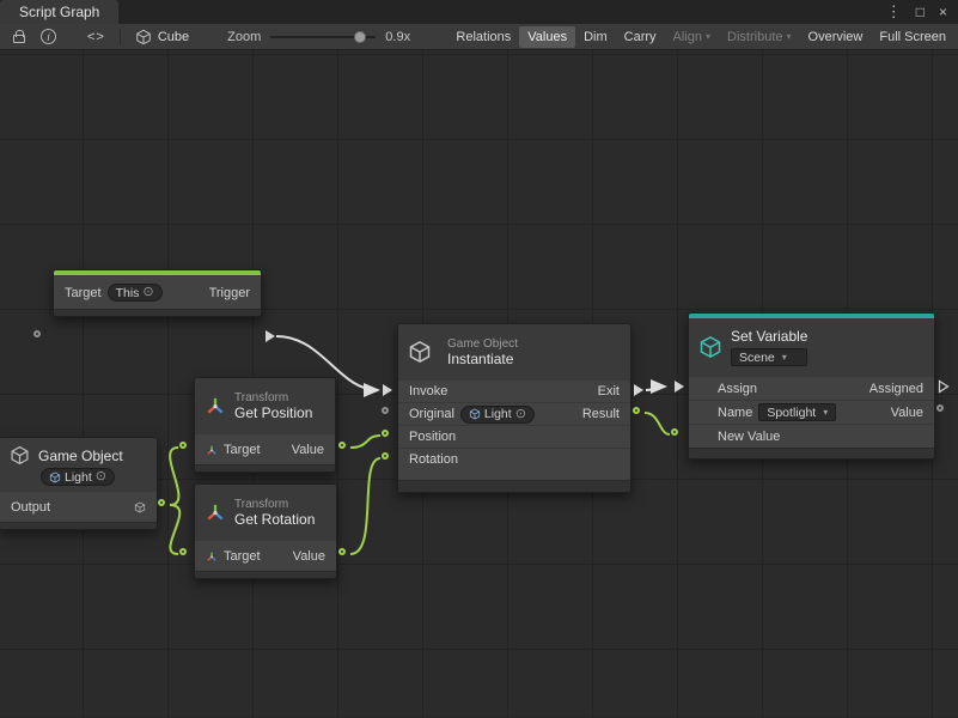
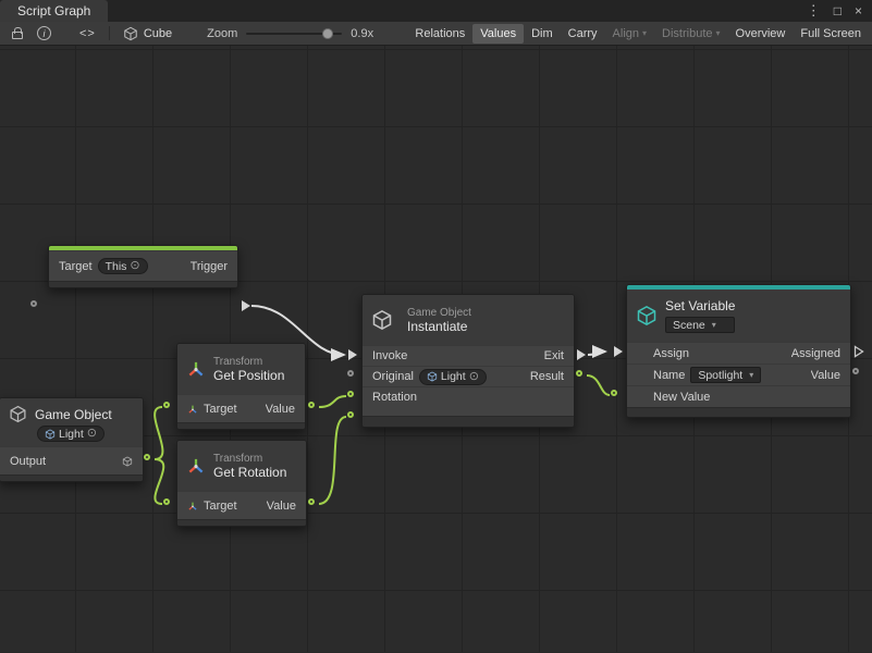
  Script Graph
  ⋮
  □
  ×
  i
  <>
  Cube
  Zoom
  0.9x
  Relations
  Values
  Dim
  Carry
  Align
  ▾
  Distribute
  ▾
  Overview
  Full Screen
  Target
  This
  ⊙
  Trigger
  Transform
  Get Position
  Target
  Value
  Game Object
  Light
  ⊙
  Output
  Transform
  Get Rotation
  Target
  Value
  Game Object
  Instantiate
  Invoke
  Exit
  Original
  Light
  ⊙
  Result
- Position
  Rotation
  Set Variable
  Scene
  ▾
  Assign
  Assigned
  Name
  Spotlight
  ▾
  Value
  New Value
